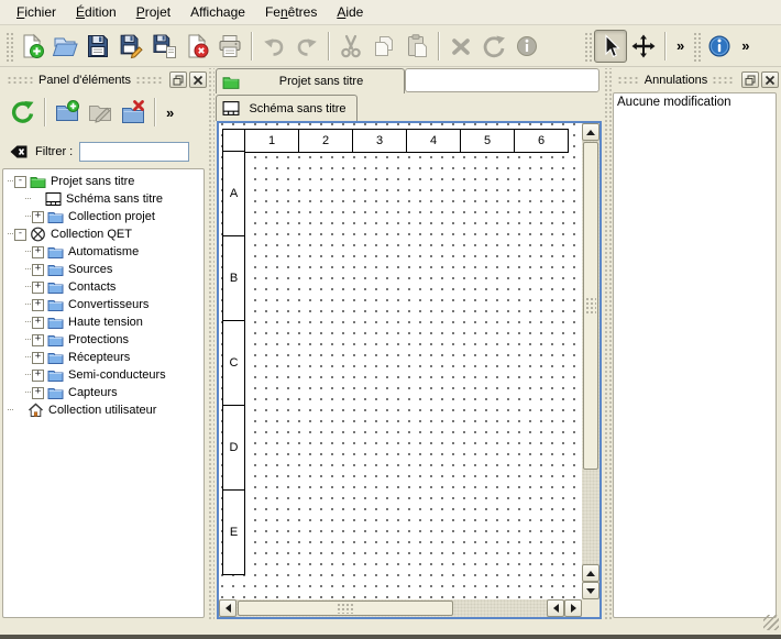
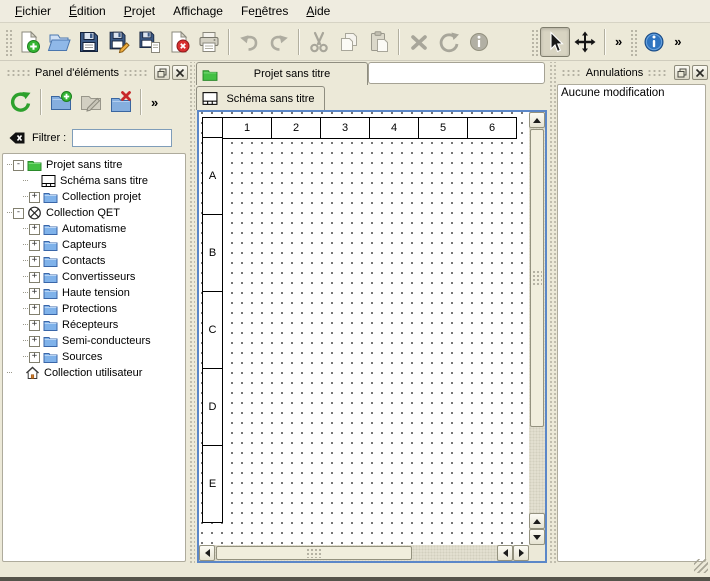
  Fichier
  Édition
  Projet
  Affichage
  Fenêtres
  Aide
  »
  »
  Panel d'éléments
  »
  Filtrer :
  -
  Projet sans titre
  Schéma sans titre
  +
  Collection projet
  -
  Collection QET
  +
  Automatisme
  +
- Sources
+ Capteurs
  +
  Contacts
  +
  Convertisseurs
  +
  Haute tension
  +
  Protections
  +
  Récepteurs
  +
  Semi-conducteurs
  +
- Capteurs
+ Sources
  Collection utilisateur
  Projet sans titre
  Schéma sans titre
  1
  2
  3
  4
  5
  6
  A
  B
  C
  D
  E
  Annulations
  Aucune modification
